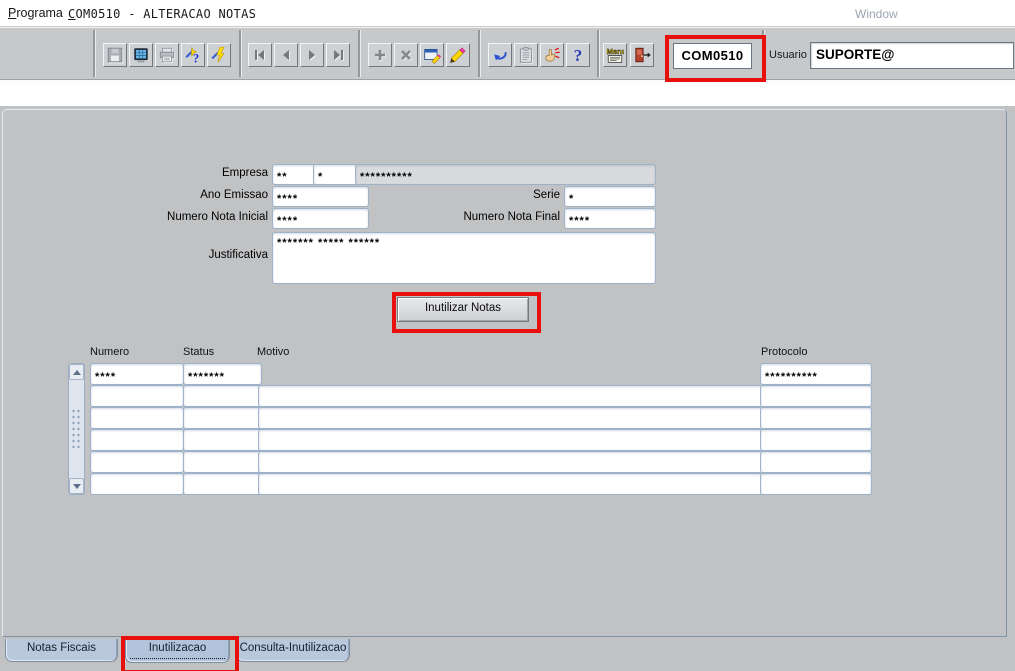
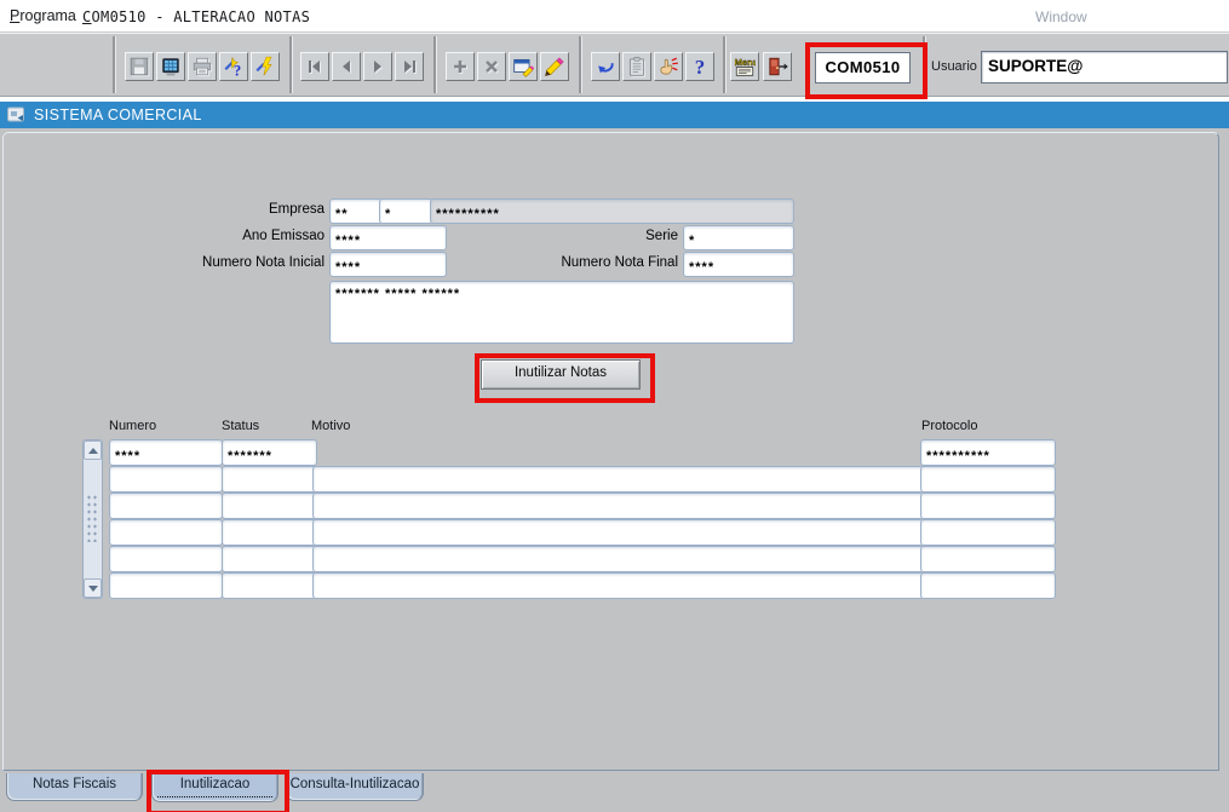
  Programa
  COM0510 - ALTERACAO NOTAS
  Window
  ?
  ?
  Men
  COM0510
  Usuario
  SUPORTE@
+ SISTEMA COMERCIAL
  Empresa
  Ano Emissao
  Serie
  Numero Nota Inicial
  Numero Nota Final
- Justificativa
  **
  *
  **********
  ****
  *
  ****
  ****
  ******* ***** ******
  Inutilizar Notas
  Numero
  Status
  Motivo
  Protocolo
  ****
  *******
  **********
  Notas Fiscais
  Inutilizacao
  Consulta-Inutilizacao
